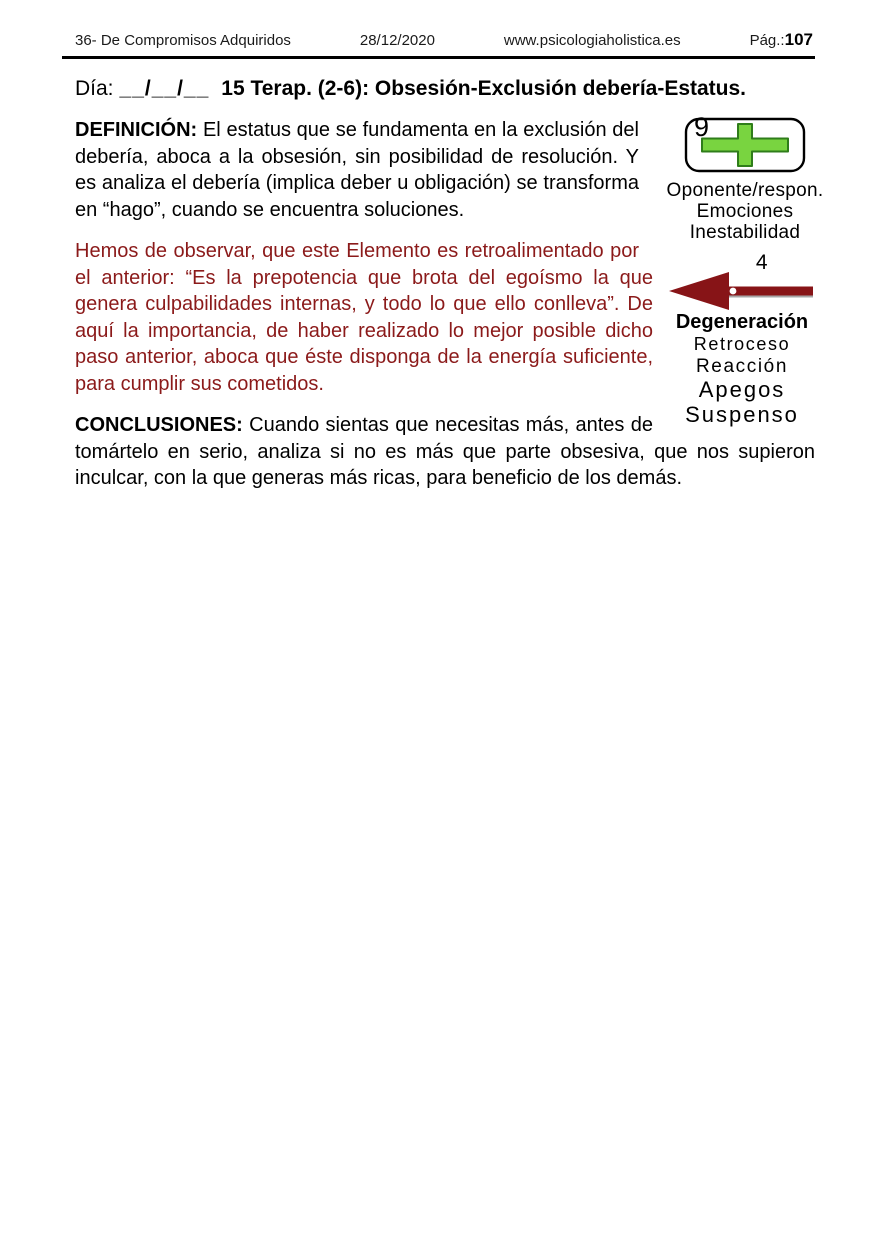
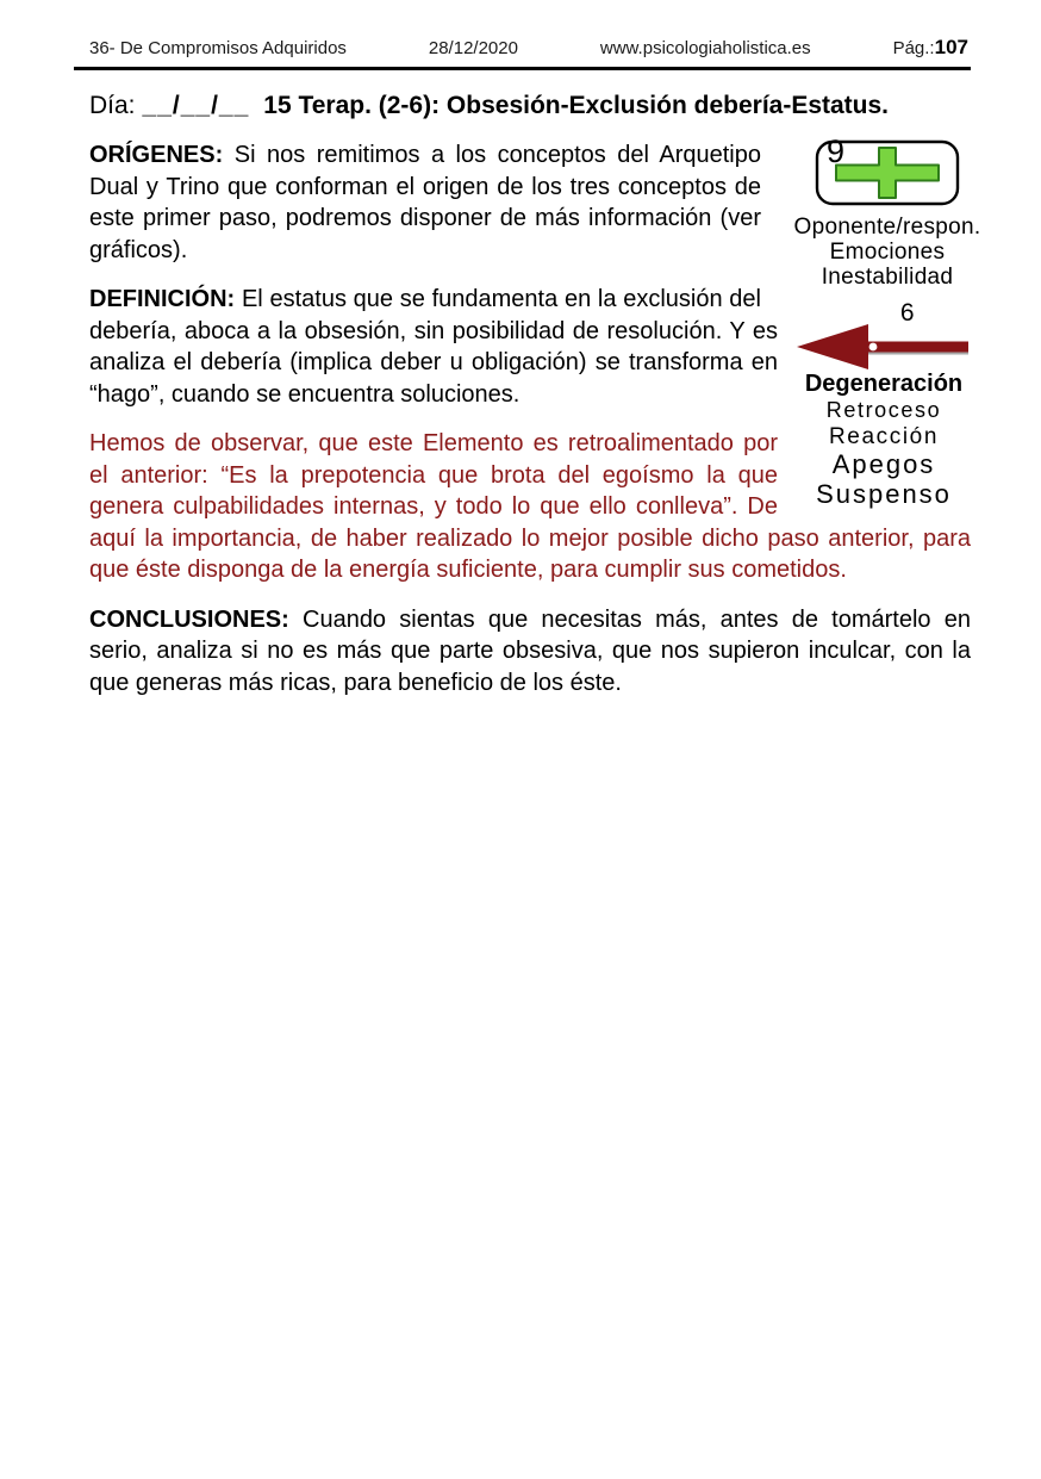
  36- De Compromisos Adquiridos
  28/12/2020
  www.psicologiaholistica.es
  Pág.:107
  Día: __/__/__ 15 Terap. (2-6): Obsesión-Exclusión debería-Estatus.
  9
  Oponente/respon.
  Emociones
  Inestabilidad
+ ORÍGENES: Si nos remitimos a los conceptos del Arquetipo Dual y Trino que conforman el origen de los tres conceptos de este primer paso, podremos disponer de más información (ver gráficos).
- 4
+ 6
  Degeneración
  Retroceso
  Reacción
  Apegos
  Suspenso
  DEFINICIÓN: El estatus que se fundamenta en la exclusión del debería, aboca a la obsesión, sin posibilidad de resolución. Y es analiza el debería (implica deber u obligación) se transforma en “hago”, cuando se encuentra soluciones.
- Hemos de observar, que este Elemento es retroalimentado por el anterior: “Es la prepotencia que brota del egoísmo la que genera culpabilidades internas, y todo lo que ello conlleva”. De aquí la importancia, de haber realizado lo mejor posible dicho paso anterior, aboca que éste disponga de la energía suficiente, para cumplir sus cometidos.
+ Hemos de observar, que este Elemento es retroalimentado por el anterior: “Es la prepotencia que brota del egoísmo la que genera culpabilidades internas, y todo lo que ello conlleva”. De aquí la importancia, de haber realizado lo mejor posible dicho paso anterior, para que éste disponga de la energía suficiente, para cumplir sus cometidos.
- CONCLUSIONES: Cuando sientas que necesitas más, antes de tomártelo en serio, analiza si no es más que parte obsesiva, que nos supieron inculcar, con la que generas más ricas, para beneficio de los demás.
+ CONCLUSIONES: Cuando sientas que necesitas más, antes de tomártelo en serio, analiza si no es más que parte obsesiva, que nos supieron inculcar, con la que generas más ricas, para beneficio de los éste.
